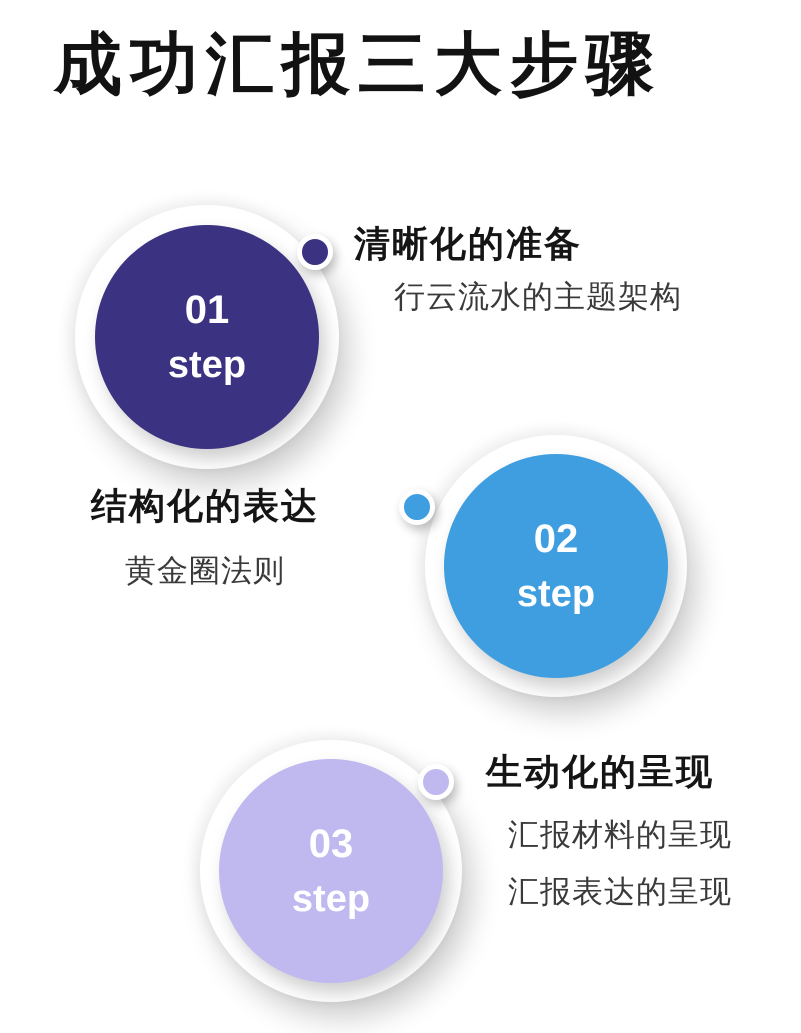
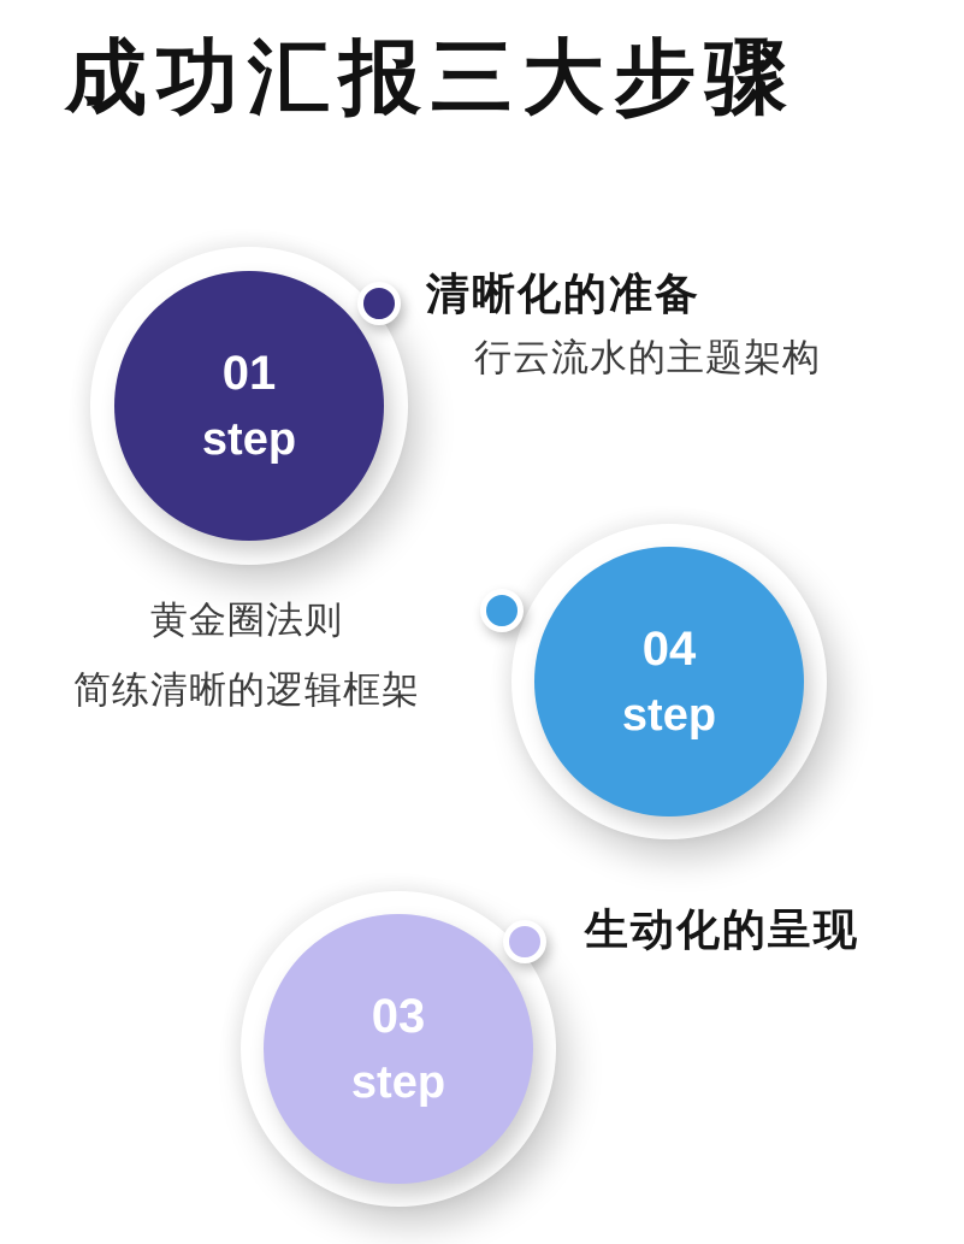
  成功汇报三大步骤
  01
  step
  清晰化的准备
  行云流水的主题架构
- 02
+ 04
  step
- 结构化的表达
  黄金圈法则
+ 简练清晰的逻辑框架
  03
  step
  生动化的呈现
- 汇报材料的呈现
- 汇报表达的呈现
